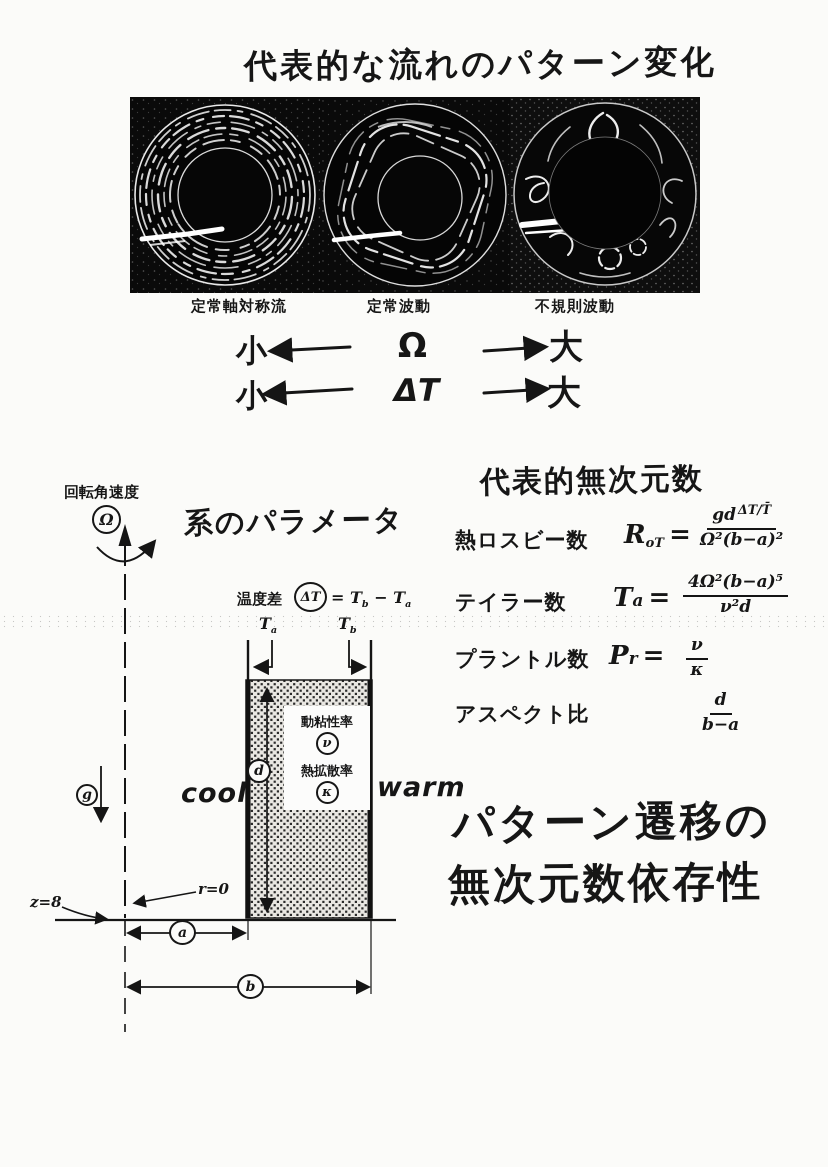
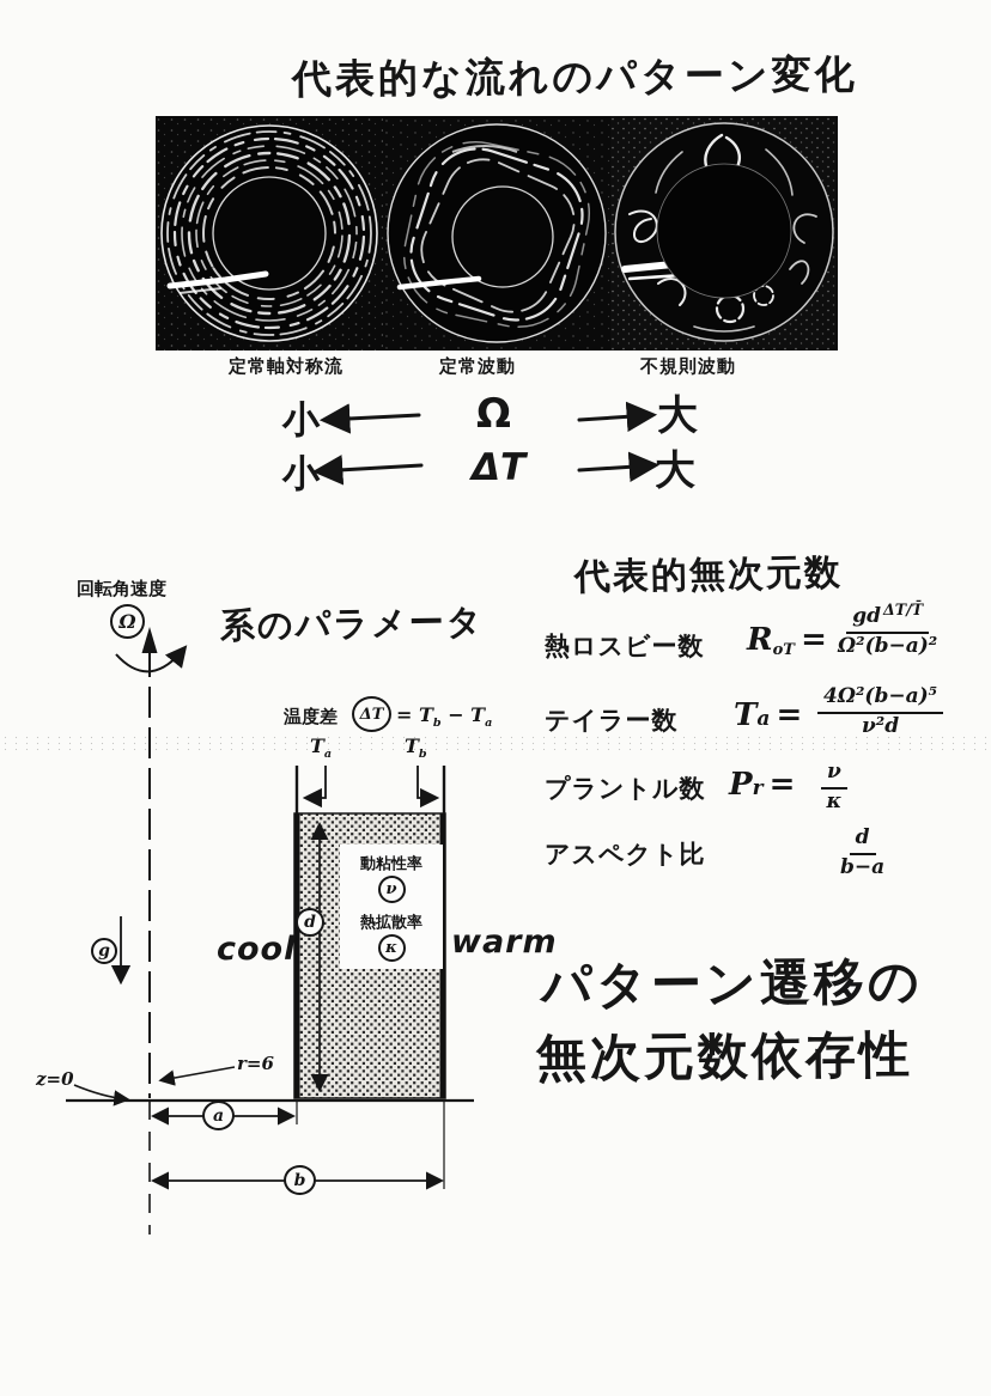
  代表的な流れのパターン変化
  定常軸対称流
  定常波動
  不規則波動
  小
  Ω
  大
  小
  ΔT
  大
  回転角速度
  Ω
  系のパラメータ
  温度差
  ΔT
  = Tb − Ta
  Ta
  Tb
  動粘性率
  ν
  熱拡散率
  κ
  cool
  warm
  g
  d
- z=8
+ z=0
- r=0
+ r=6
  a
  b
  代表的無次元数
  熱ロスビー数
  RoT =
  gd ΔT/T̄
  Ω²(b−a)²
  テイラー数
  Ta =
  4Ω²(b−a)⁵
  ν²d
  プラントル数
  Pr =
  ν
  κ
  アスペクト比
  d
  b−a
  パターン遷移の
  無次元数依存性
